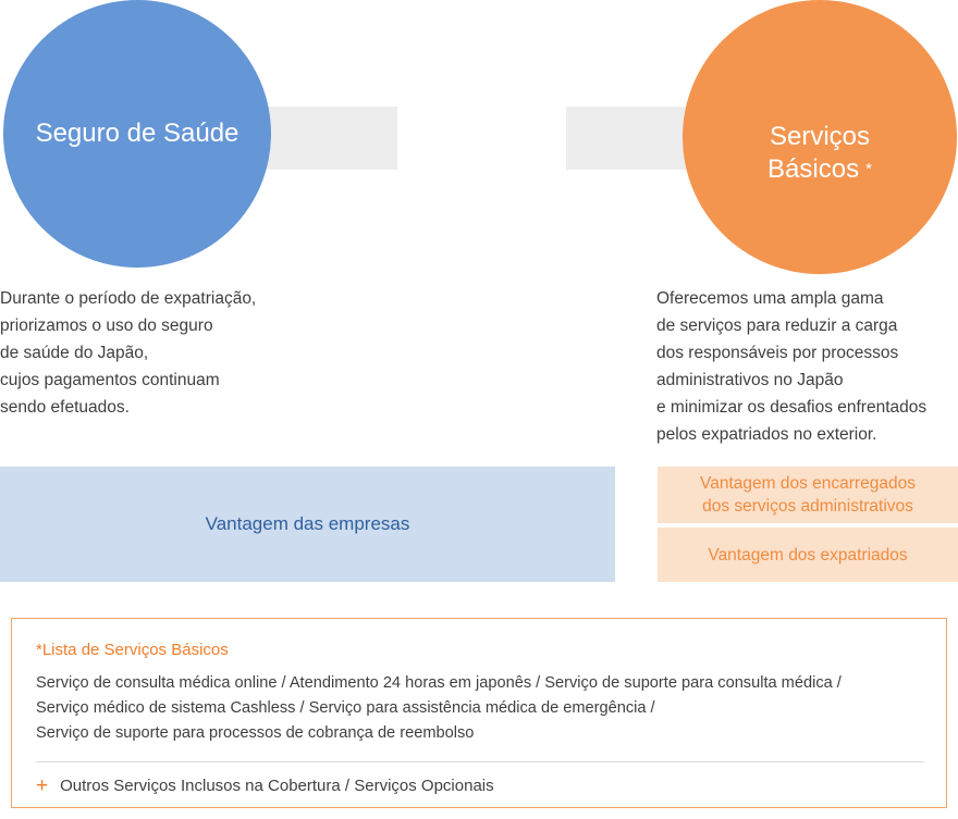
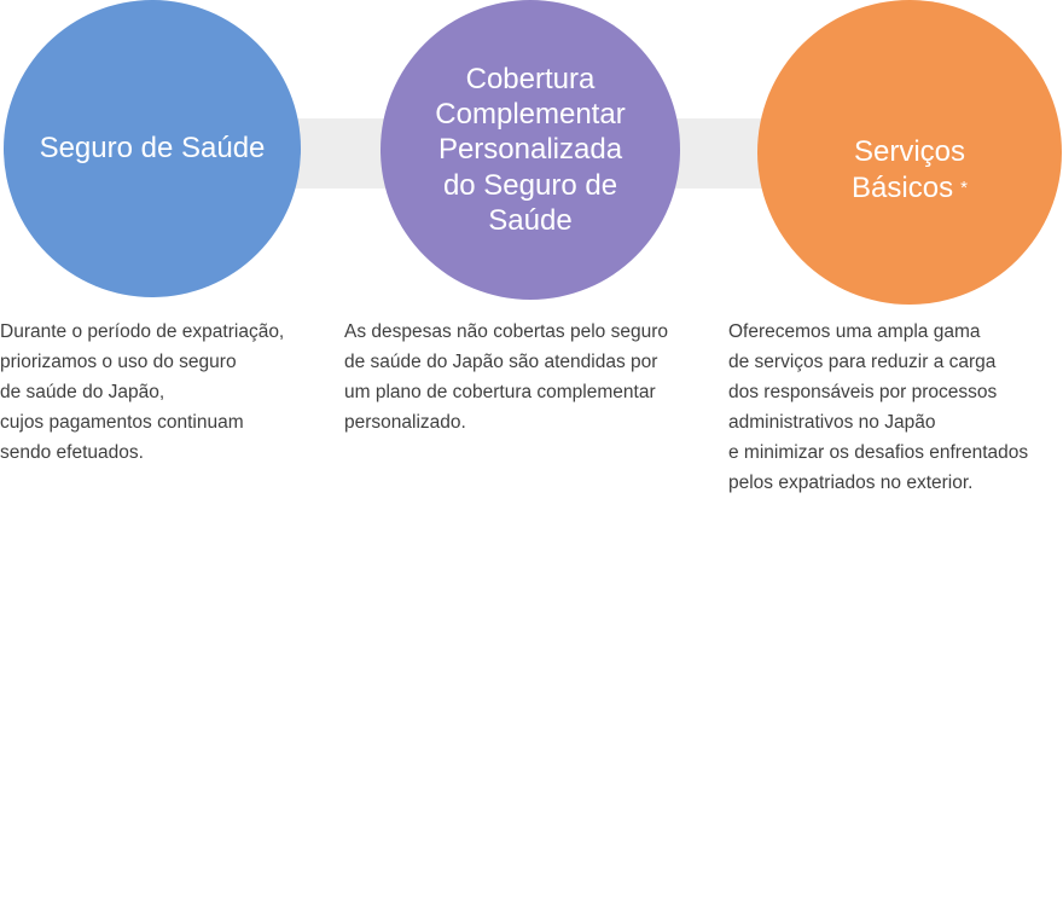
  Seguro de Saúde
+ Cobertura
+ Complementar
+ Personalizada
+ do Seguro de
+ Saúde
  Serviços
  Básicos *
  Durante o período de expatriação,
  priorizamos o uso do seguro
  de saúde do Japão,
  cujos pagamentos continuam
  sendo efetuados.
+ As despesas não cobertas pelo seguro
+ de saúde do Japão são atendidas por
+ um plano de cobertura complementar
+ personalizado.
  Oferecemos uma ampla gama
  de serviços para reduzir a carga
  dos responsáveis por processos
  administrativos no Japão
  e minimizar os desafios enfrentados
  pelos expatriados no exterior.
- Vantagem das empresas
- Vantagem dos encarregados
- dos serviços administrativos
- Vantagem dos expatriados
- *Lista de Serviços Básicos
- Serviço de consulta médica online / Atendimento 24 horas em japonês / Serviço de suporte para consulta médica /
- Serviço médico de sistema Cashless / Serviço para assistência médica de emergência /
- Serviço de suporte para processos de cobrança de reembolso
- +
- Outros Serviços Inclusos na Cobertura / Serviços Opcionais
